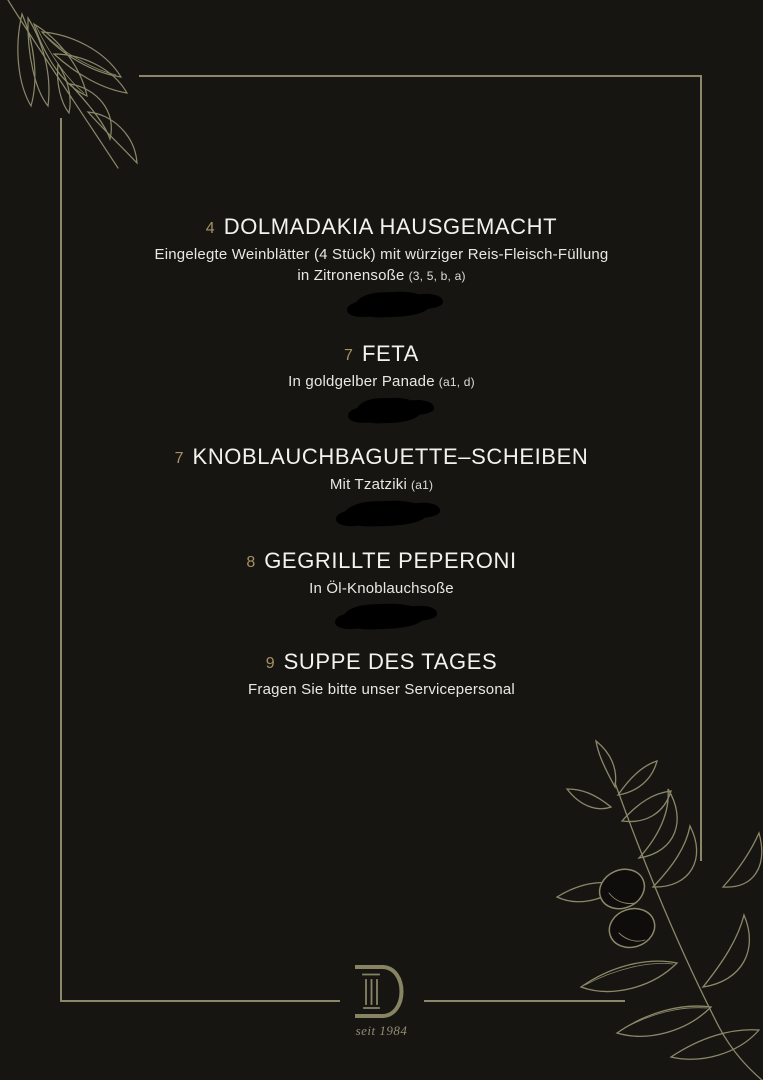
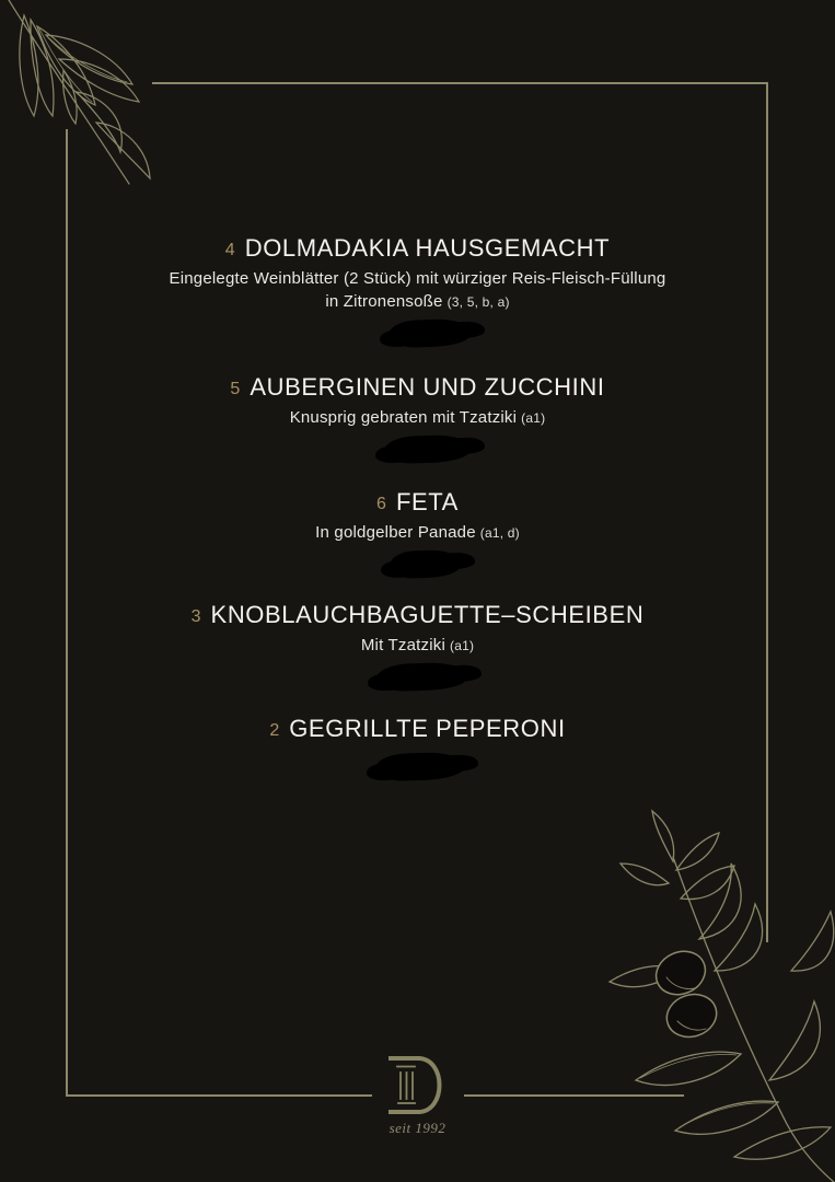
  4 DOLMADAKIA HAUSGEMACHT
- Eingelegte Weinblätter (4 Stück) mit würziger Reis-Fleisch-Füllung
+ Eingelegte Weinblätter (2 Stück) mit würziger Reis-Fleisch-Füllung
  in Zitronensoße (3, 5, b, a)
+ 5 AUBERGINEN UND ZUCCHINI
+ Knusprig gebraten mit Tzatziki (a1)
- 7 FETA
+ 6 FETA
  In goldgelber Panade (a1, d)
- 7 KNOBLAUCHBAGUETTE–SCHEIBEN
+ 3 KNOBLAUCHBAGUETTE–SCHEIBEN
  Mit Tzatziki (a1)
- 8 GEGRILLTE PEPERONI
+ 2 GEGRILLTE PEPERONI
- In Öl-Knoblauchsoße
- 9 SUPPE DES TAGES
- Fragen Sie bitte unser Servicepersonal
- seit 1984
+ seit 1992
